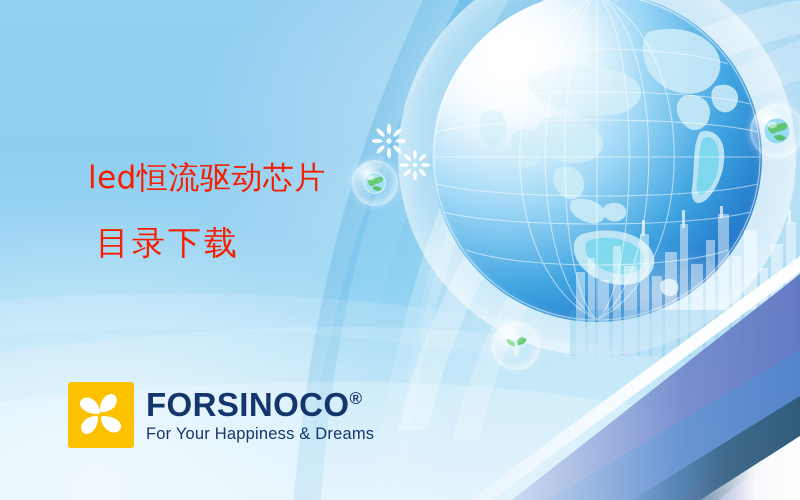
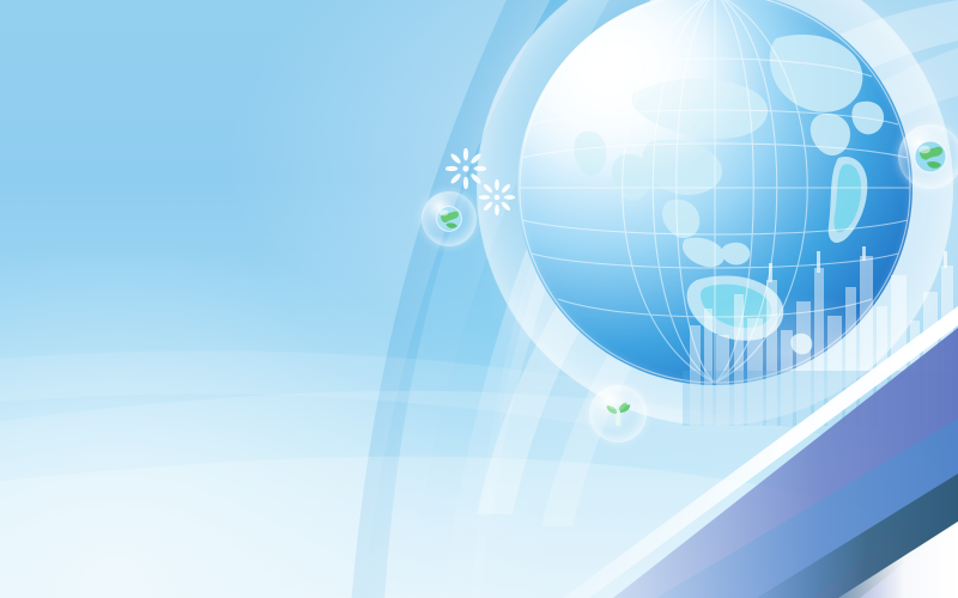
- led恒流驱动芯片
- 目录下载
- FORSINOCO®
- For Your Happiness & Dreams
